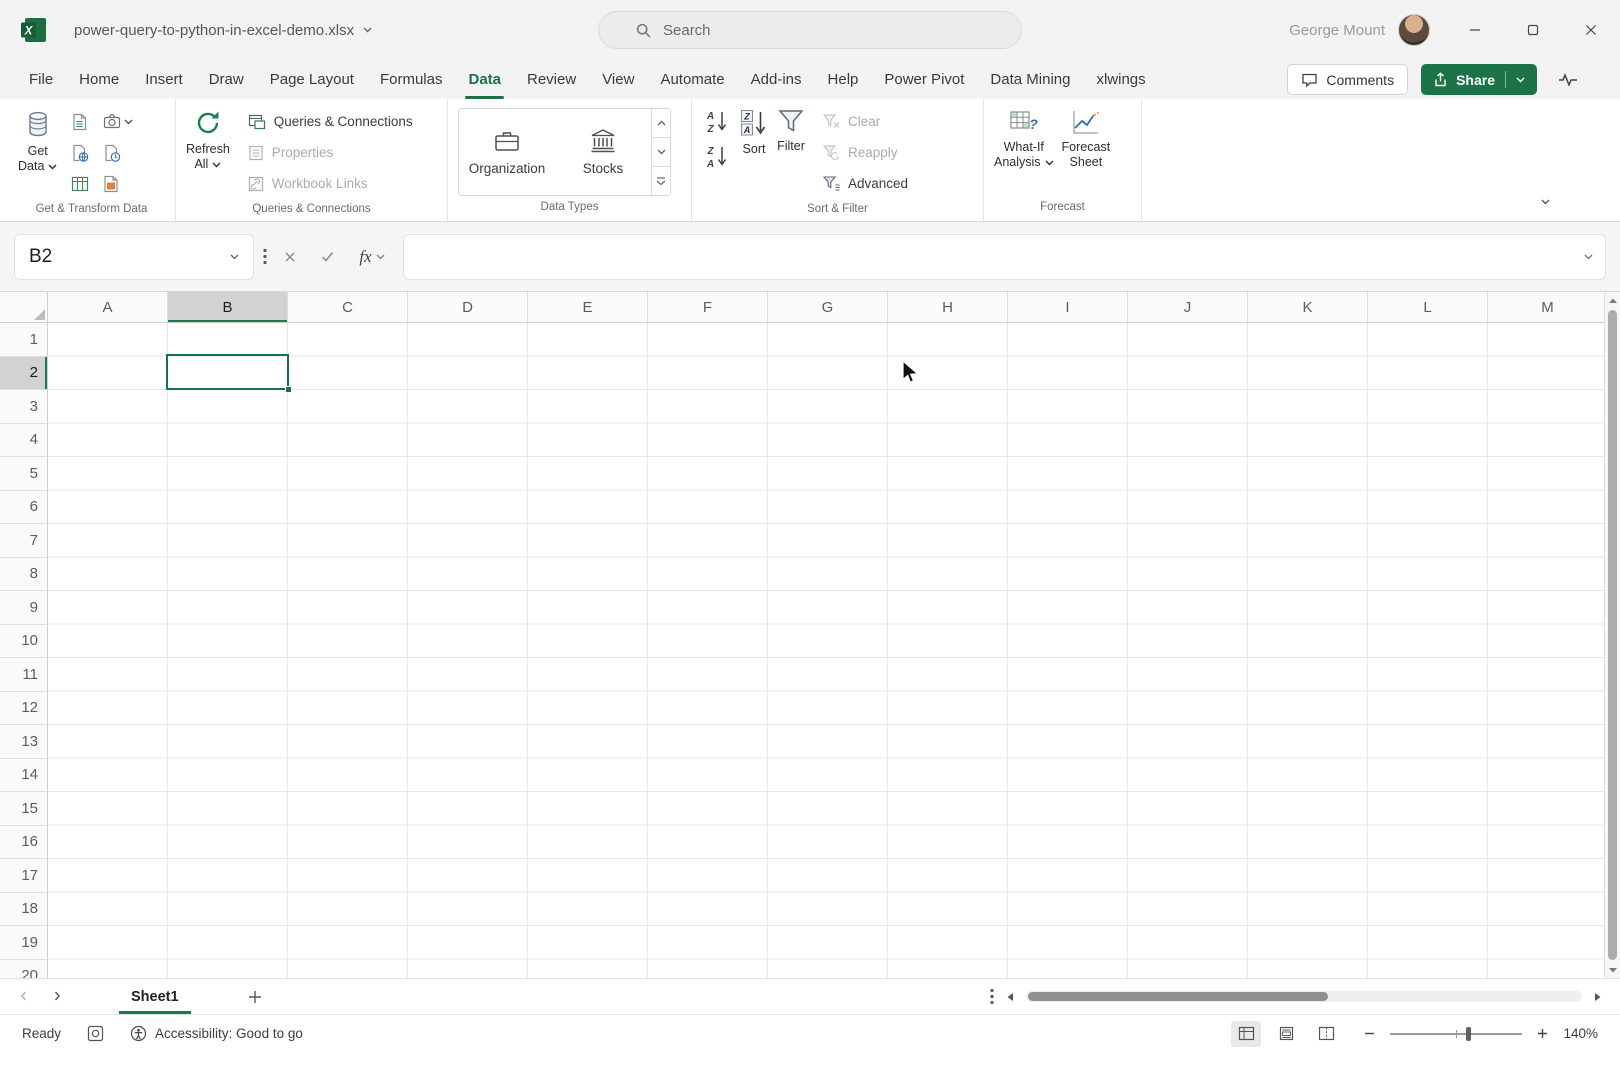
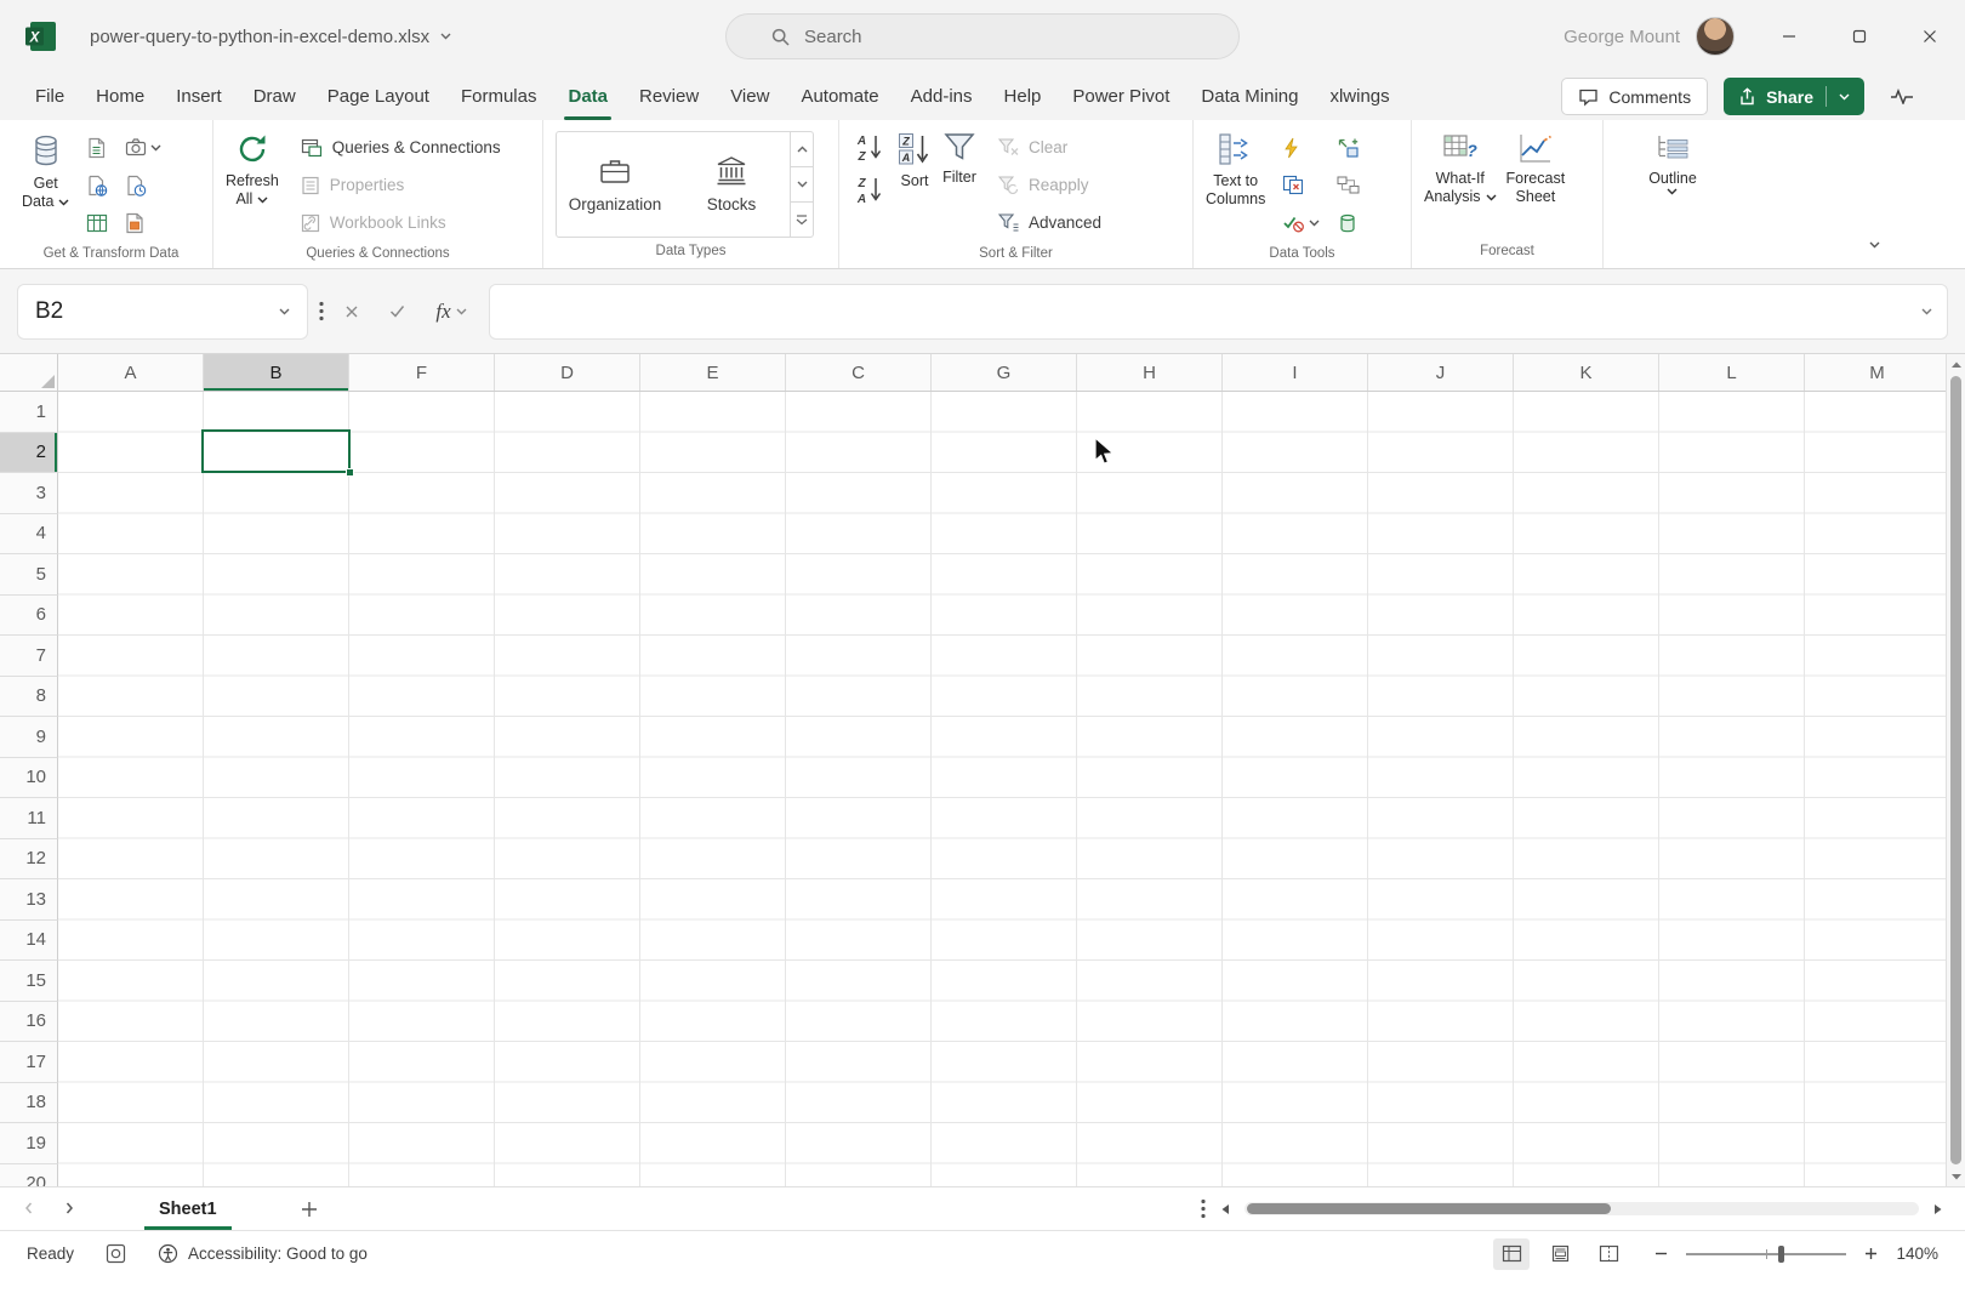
  X
  power-query-to-python-in-excel-demo.xlsx
  Search
  George Mount
  File
  Home
  Insert
  Draw
  Page Layout
  Formulas
  Data
  Review
  View
  Automate
  Add-ins
  Help
  Power Pivot
  Data Mining
  xlwings
  Comments
  Share
  Get
  Data
  Get & Transform Data
  Refresh
  All
  Queries & Connections
  Properties
  Workbook Links
  Queries & Connections
  Organization
  Stocks
  Data Types
  A
  Z
  Z
  A
  Z
  A
  Sort
  Filter
  Clear
  Reapply
  Advanced
  Sort & Filter
+ Text to
+ Columns
+ Data Tools
  ?
  What-If
  Analysis
  Forecast
  Sheet
  Forecast
+ Outline
  B2
  fx
  A
  B
- C
+ F
  D
  E
- F
+ C
  G
  H
  I
  J
  K
  L
  M
  1
  2
  3
  4
  5
  6
  7
  8
  9
  10
  11
  12
  13
  14
  15
  16
  17
  18
  19
  20
  Sheet1
  Ready
  Accessibility: Good to go
  140%
